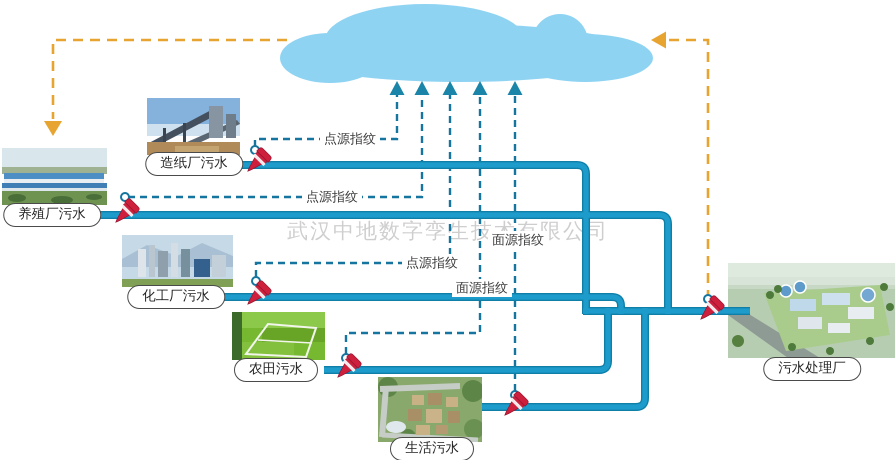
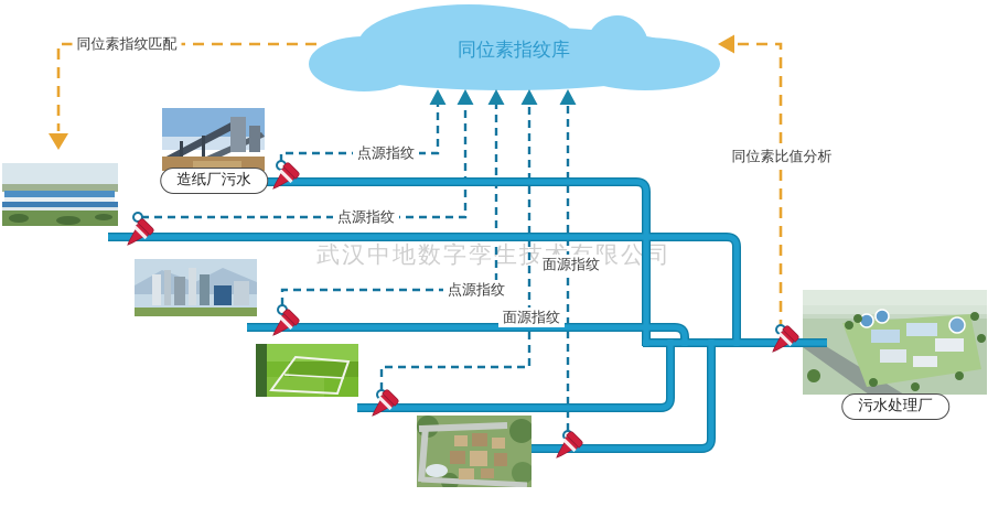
  武汉中地数字孪生技限公司
+ 同位素指纹库
+ 同位素指纹匹配
+ 同位素比值分析
  点源指纹
  点源指纹
  点源指纹
  面源指纹
  面源指纹
  造纸厂污水
- 养殖厂污水
- 化工厂污水
- 农田污水
- 生活污水
  污水处理厂
